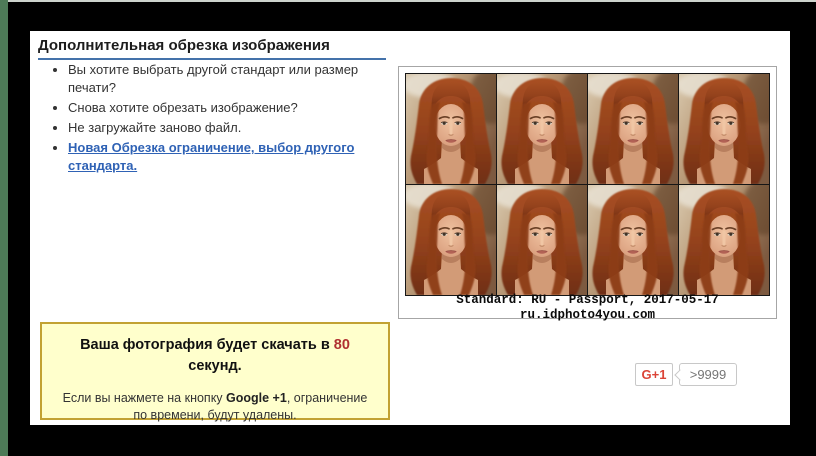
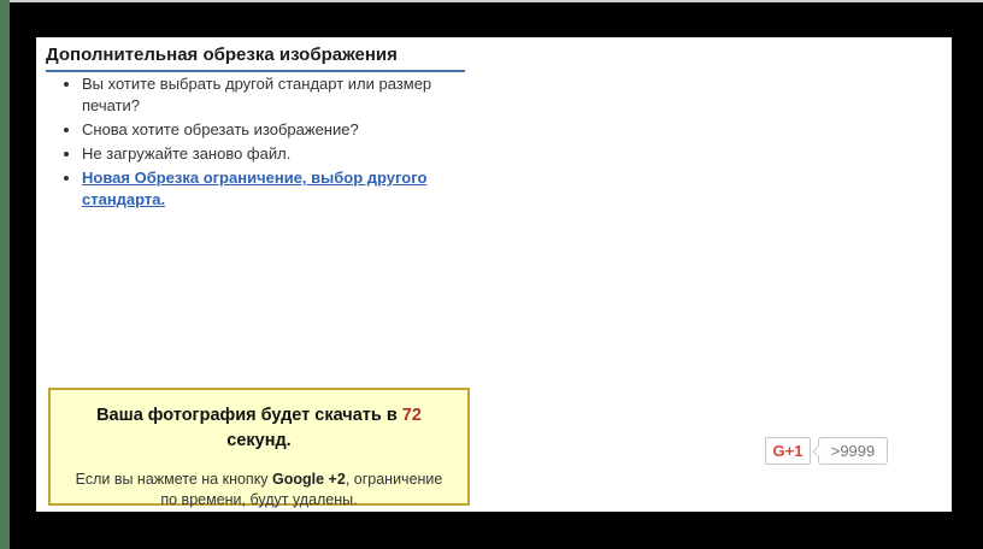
  Дополнительная обрезка изображения
  Вы хотите выбрать другой стандарт или размер печати?
  Снова хотите обрезать изображение?
  Не загружайте заново файл.
  Новая Обрезка ограничение, выбор другого стандарта.
- Standard: RU - Passport, 2017-05-17
- ru.idphoto4you.com
- Ваша фотография будет скачать в 80 секунд.
+ Ваша фотография будет скачать в 72 секунд.
- Если вы нажмете на кнопку Google +1, ограничение по времени, будут удалены.
+ Если вы нажмете на кнопку Google +2, ограничение по времени, будут удалены.
  G+1
  >9999
